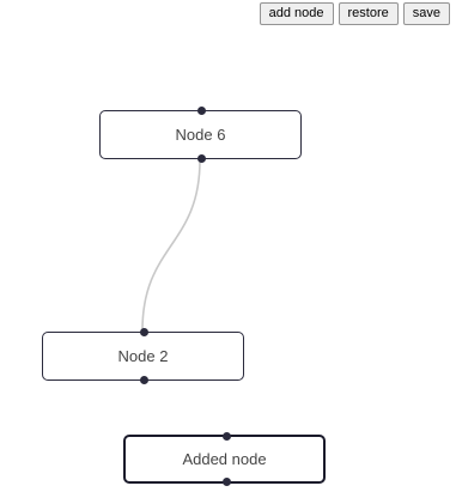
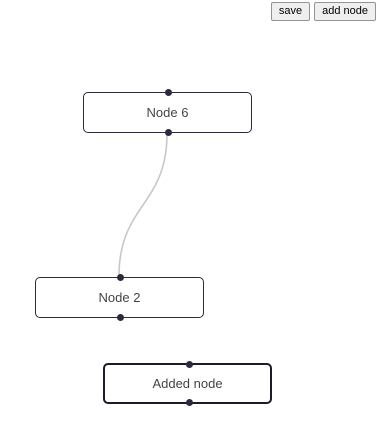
  Node 6
  Node 2
  Added node
- add node
+ save
- restore
- save
+ add node
